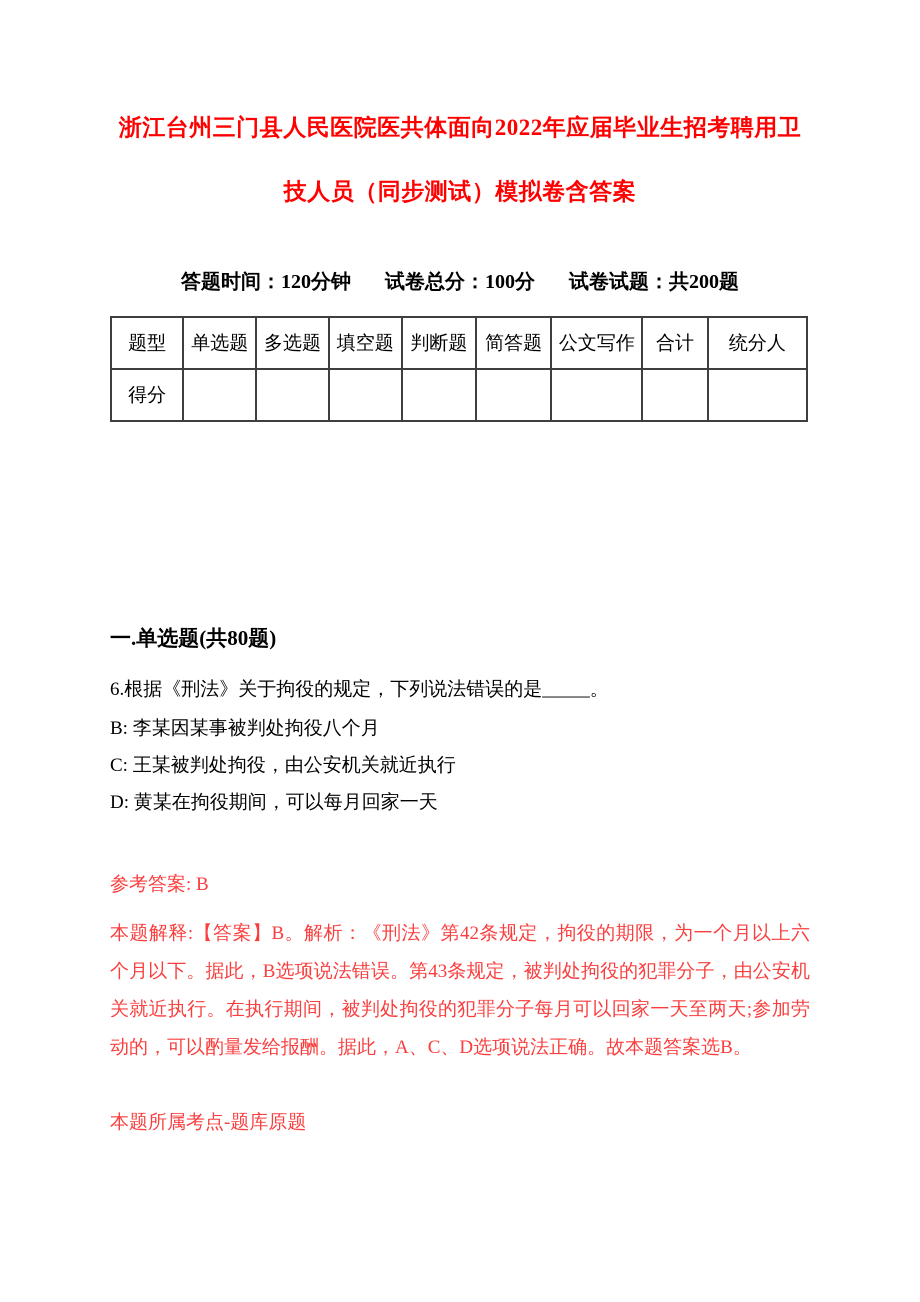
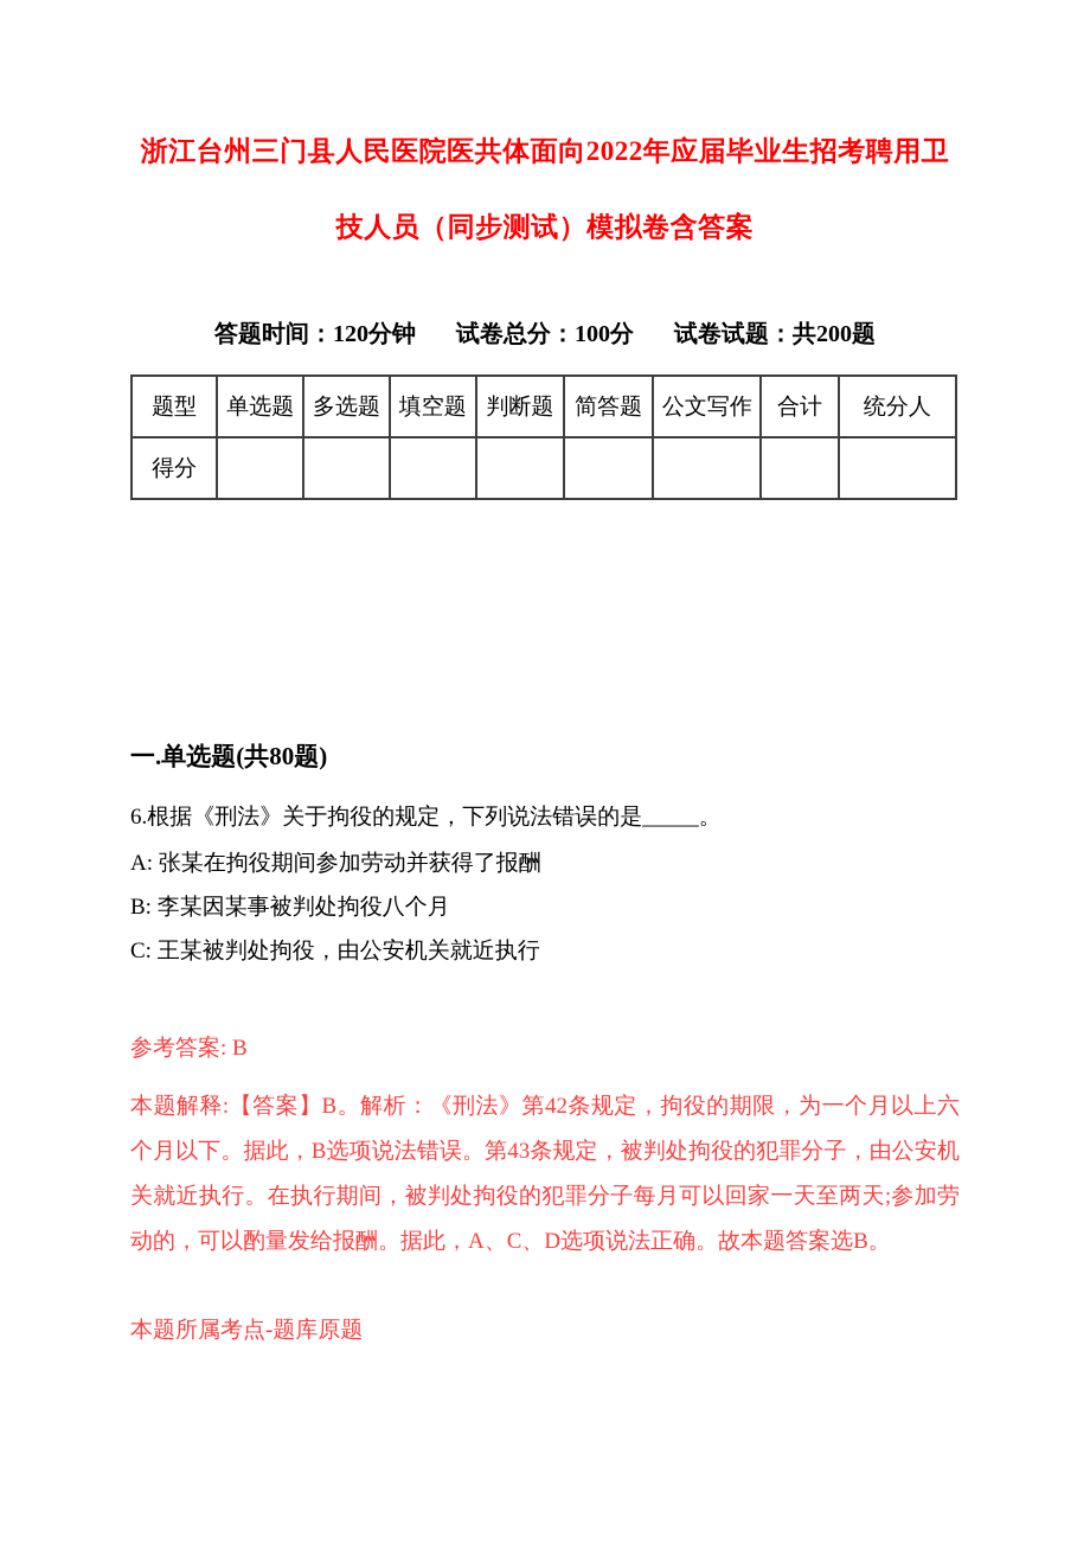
  浙江台州三门县人民医院医共体面向2022年应届毕业生招考聘用卫技人员（同步测试）模拟卷含答案
  答题时间：120分钟
  试卷总分：100分
  试卷试题：共200题
  题型	单选题	多选题	填空题	判断题	简答题	公文写作	合计	统分人
  得分
  一.单选题(共80题)
  6.根据《刑法》关于拘役的规定，下列说法错误的是_____。
+ A: 张某在拘役期间参加劳动并获得了报酬
  B: 李某因某事被判处拘役八个月
  C: 王某被判处拘役，由公安机关就近执行
- D: 黄某在拘役期间，可以每月回家一天
  参考答案: B
  本题解释:【答案】B。解析：《刑法》第42条规定，拘役的期限，为一个月以上六个月以下。据此，B选项说法错误。第43条规定，被判处拘役的犯罪分子，由公安机关就近执行。在执行期间，被判处拘役的犯罪分子每月可以回家一天至两天;参加劳动的，可以酌量发给报酬。据此，A、C、D选项说法正确。故本题答案选B。
  本题所属考点-题库原题
